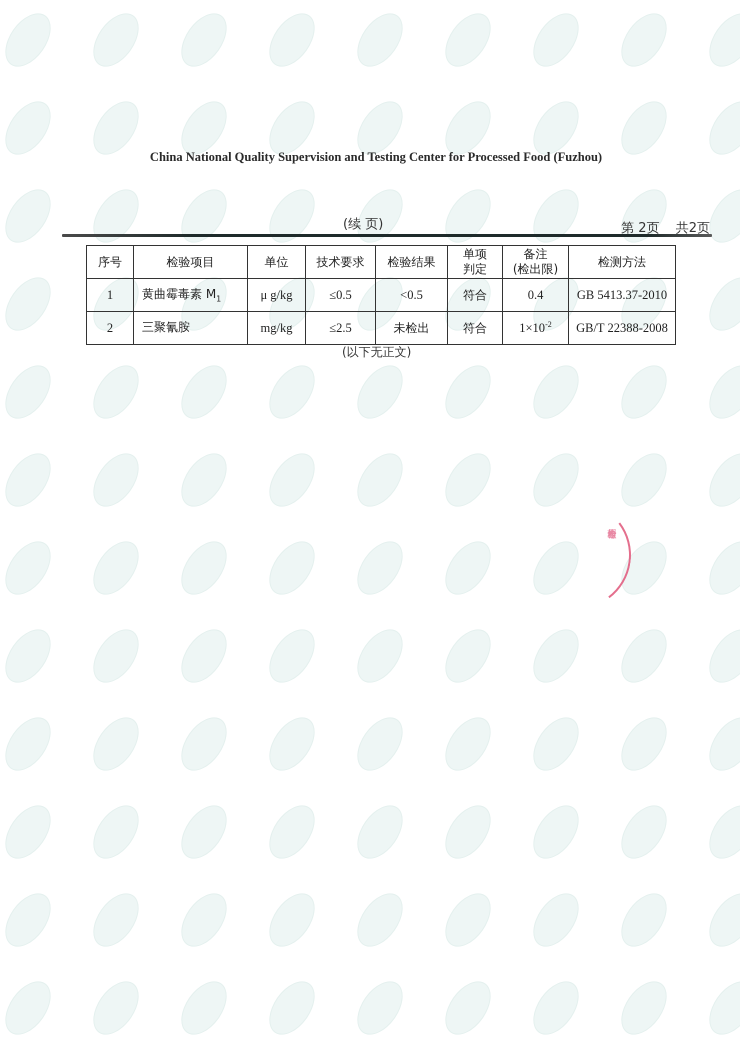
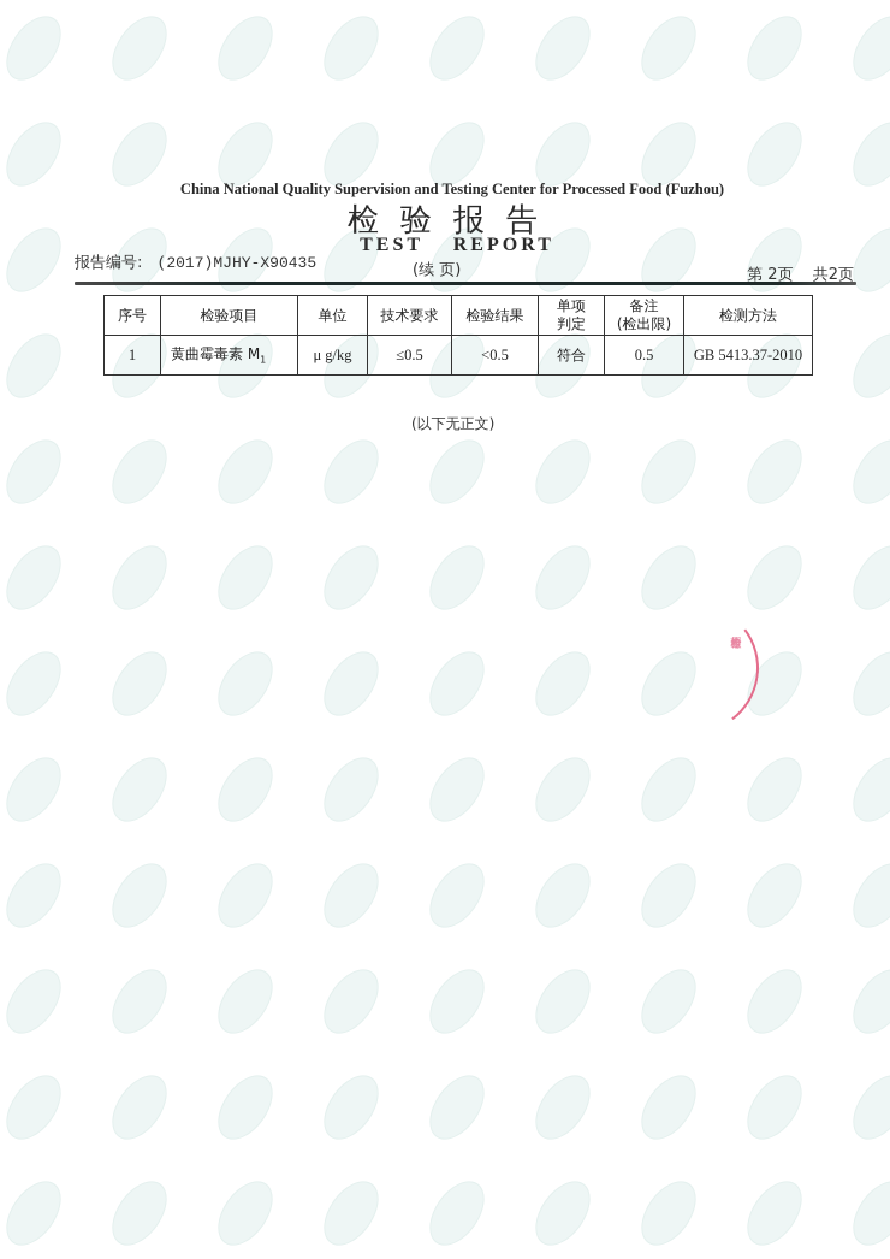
  China National Quality Supervision and Testing Center for Processed Food (Fuzhou)
+ 检验报告
+ TEST REPORT
+ 报告编号: (2017)MJHY-X90435
  (续 页)
  第 2页 共2页
  序号	检验项目	单位	技术要求	检验结果	单项判定	备注(检出限)	检测方法
- 1	黄曲霉毒素 M1	μ g/kg	≤0.5	<0.5	符合	0.4	GB 5413.37-2010
+ 1	黄曲霉毒素 M1	μ g/kg	≤0.5	<0.5	符合	0.5	GB 5413.37-2010
- 2	三聚氰胺	mg/kg	≤2.5	未检出	符合	1×10-2	GB/T 22388-2008
  (以下无正文)
